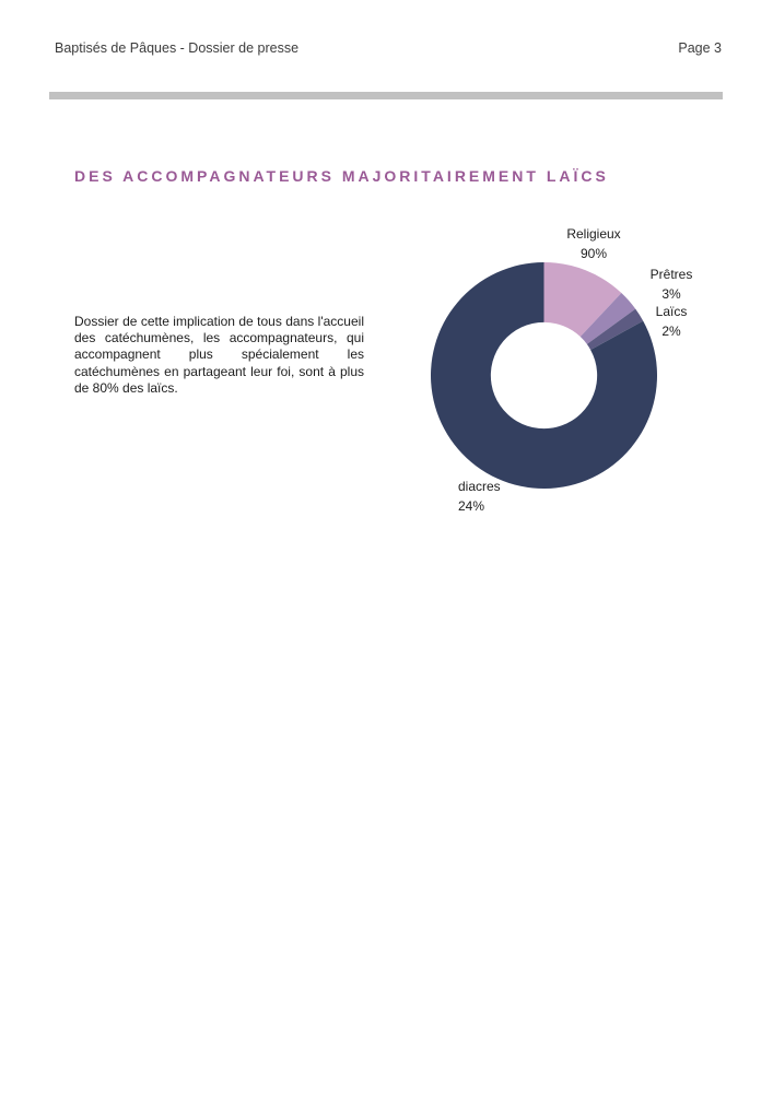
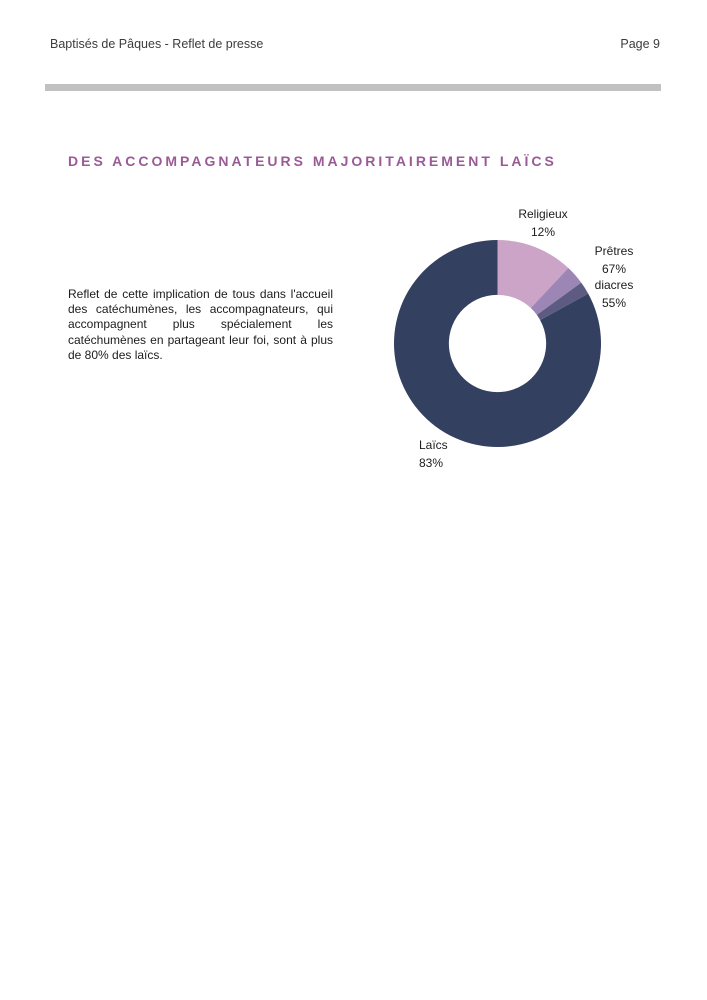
- Baptisés de Pâques - Dossier de presse
+ Baptisés de Pâques - Reflet de presse
- Page 3
+ Page 9
  DES ACCOMPAGNATEURS MAJORITAIREMENT LAÏCS
- Dossier de cette implication de tous dans l'accueil des catéchumènes, les accompagnateurs, qui accompagnent plus spécialement les catéchumènes en partageant leur foi, sont à plus de 80% des laïcs.
+ Reflet de cette implication de tous dans l'accueil des catéchumènes, les accompagnateurs, qui accompagnent plus spécialement les catéchumènes en partageant leur foi, sont à plus de 80% des laïcs.
  Religieux
- 90%
+ 12%
  Prêtres
- 3%
+ 67%
- Laïcs
+ diacres
- 2%
+ 55%
- diacres
+ Laïcs
- 24%
+ 83%
